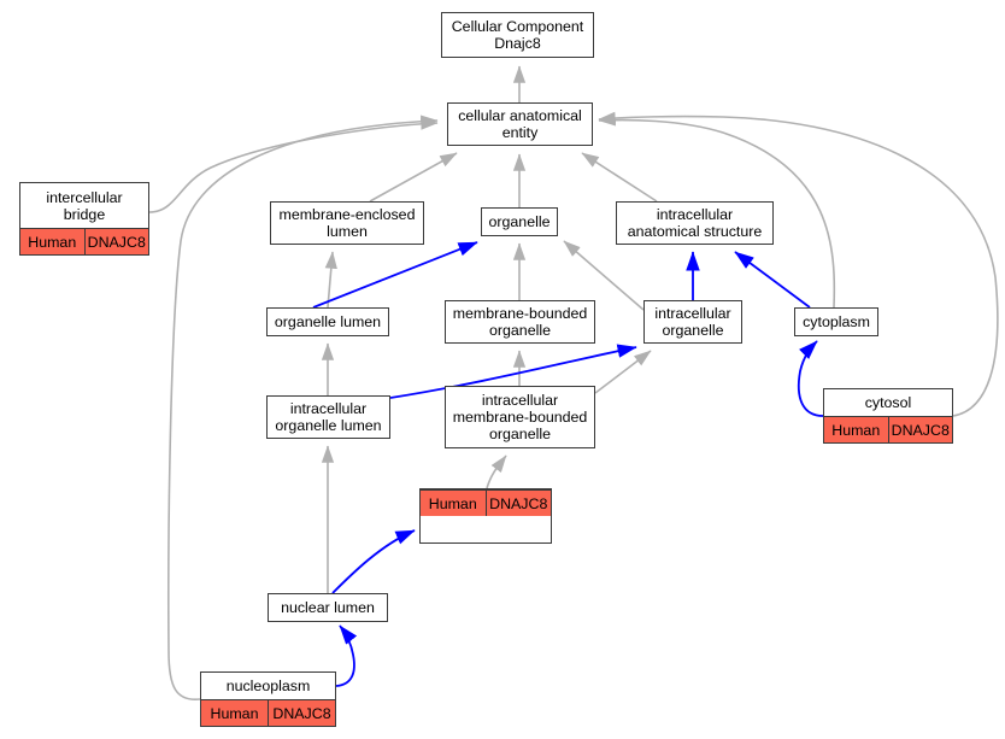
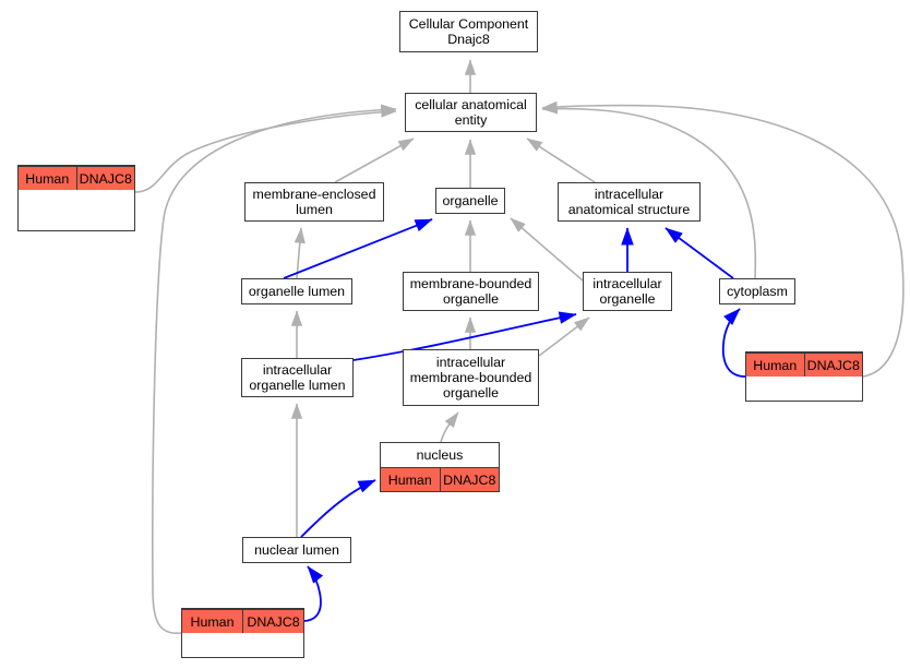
  Cellular Component
  Dnajc8
  cellular anatomical
  entity
- intercellular
- bridge
  Human
  DNAJC8
  membrane-enclosed
  lumen
  organelle
  intracellular
  anatomical structure
  organelle lumen
  membrane-bounded
  organelle
  intracellular
  organelle
  cytoplasm
  intracellular
  organelle lumen
  intracellular
  membrane-bounded
  organelle
- cytosol
  Human
  DNAJC8
+ nucleus
  Human
  DNAJC8
  nuclear lumen
- nucleoplasm
  Human
  DNAJC8
